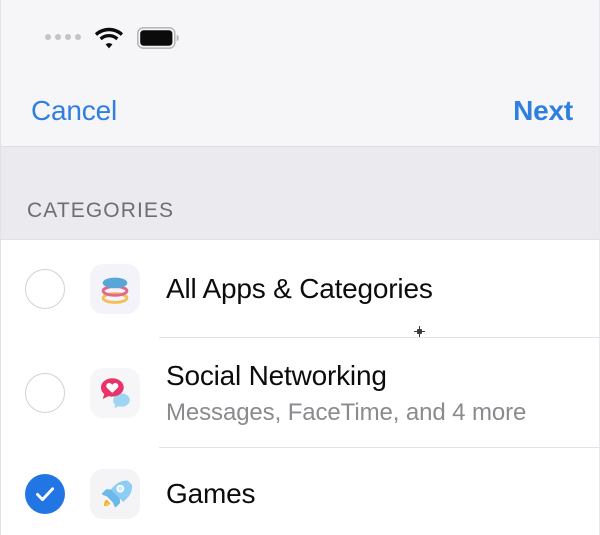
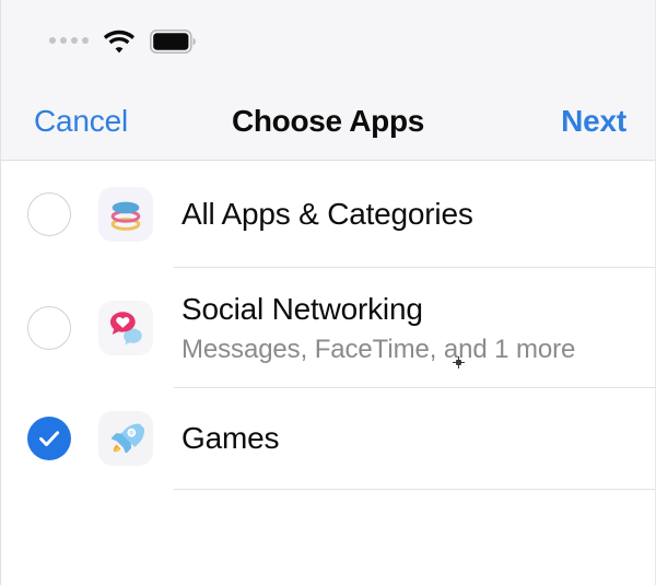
  Cancel
+ Choose Apps
  Next
- CATEGORIES
  All Apps & Categories
  Social Networking
- Messages, FaceTime, and 4 more
+ Messages, FaceTime, and 1 more
  Games
